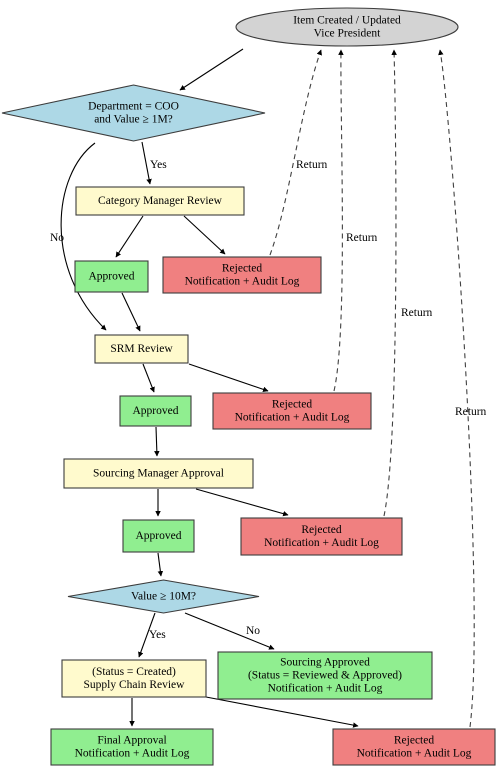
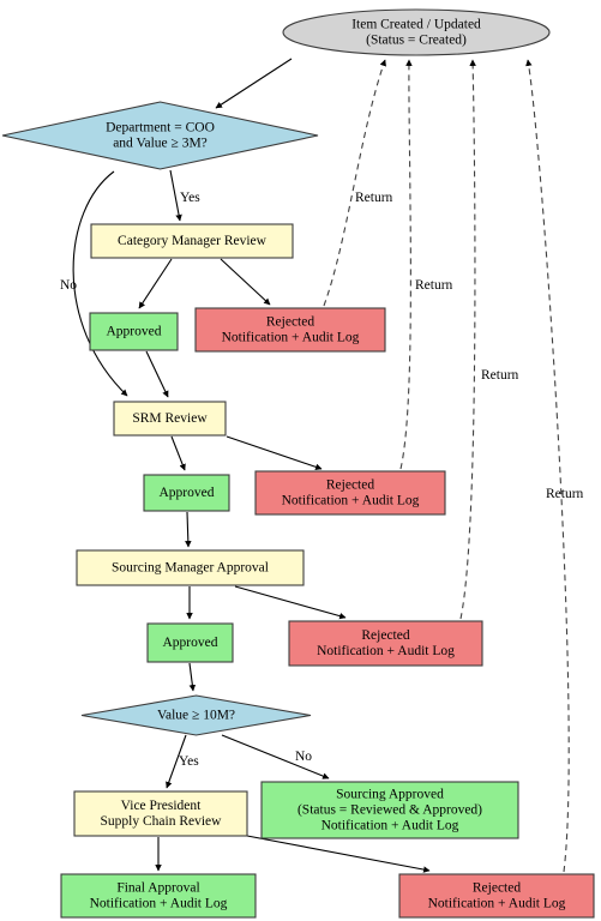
- Item Created / Updated Vice President
+ Item Created / Updated (Status = Created)
- Department = COO and Value ≥ 1M?
+ Department = COO and Value ≥ 3M?
  Category Manager Review
  Approved
  Rejected Notification + Audit Log
  SRM Review
  Approved
  Rejected Notification + Audit Log
  Sourcing Manager Approval
  Approved
  Rejected Notification + Audit Log
  Value ≥ 10M?
- (Status = Created) Supply Chain Review
+ Vice President Supply Chain Review
  Sourcing Approved (Status = Reviewed & Approved) Notification + Audit Log
  Final Approval Notification + Audit Log
  Rejected Notification + Audit Log
  Yes
  No
  Return
  Return
  Return
  Return
  Yes
  No
